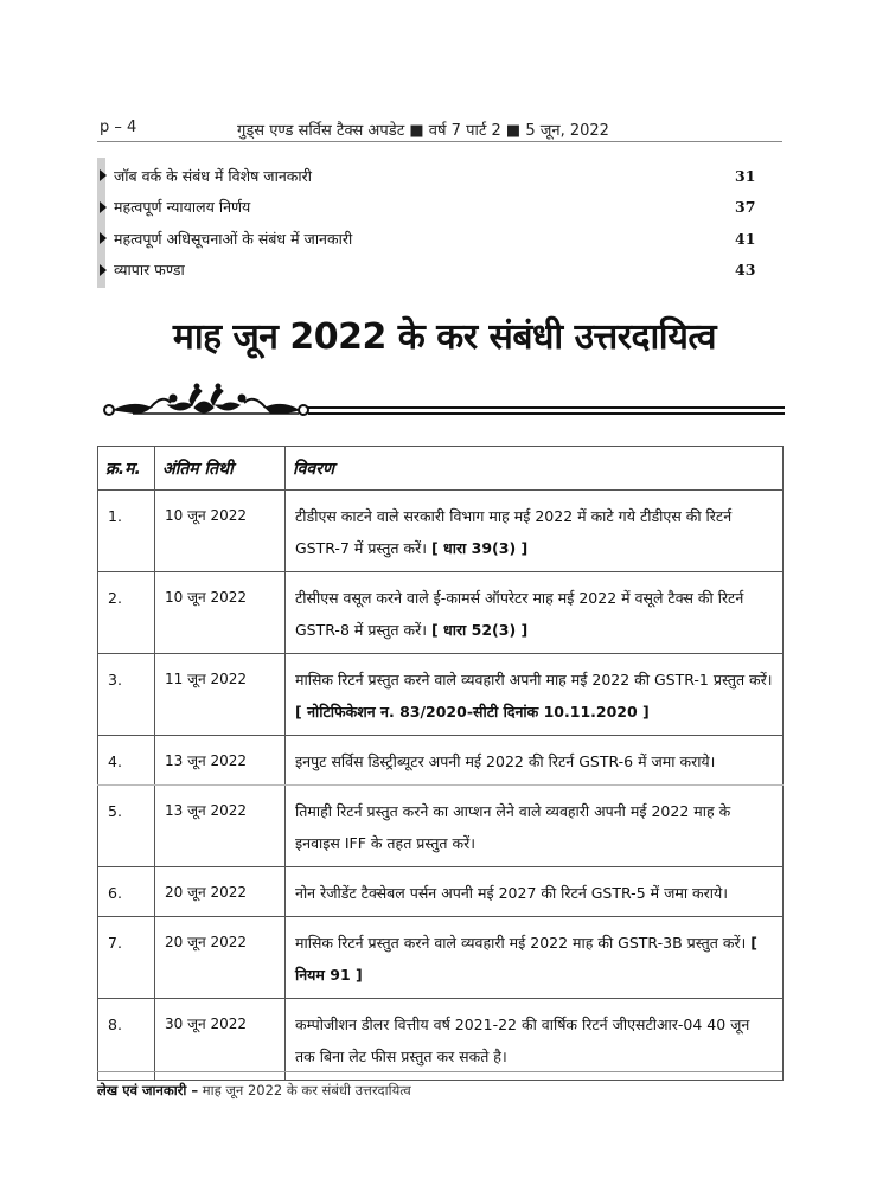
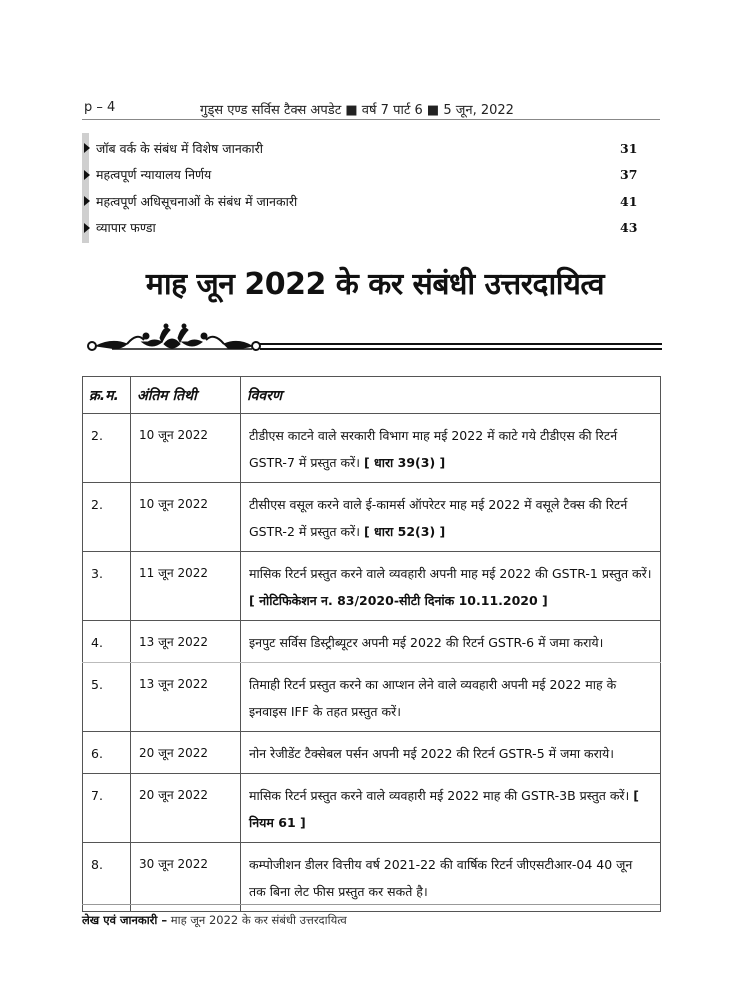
  p – 4
- गुड्स एण्ड सर्विस टैक्स अपडेट ■ वर्ष 7 पार्ट 2 ■ 5 जून, 2022
+ गुड्स एण्ड सर्विस टैक्स अपडेट ■ वर्ष 7 पार्ट 6 ■ 5 जून, 2022
  जॉब वर्क के संबंध में विशेष जानकारी
  31
  महत्वपूर्ण न्यायालय निर्णय
  37
  महत्वपूर्ण अधिसूचनाओं के संबंध में जानकारी
  41
  व्यापार फण्डा
  43
  माह जून 2022 के कर संबंधी उत्तरदायित्व
  क्र.म.	अंतिम तिथी	विवरण
- 1.	10 जून 2022	टीडीएस काटने वाले सरकारी विभाग माह मई 2022 में काटे गये टीडीएस की रिटर्न GSTR-7 में प्रस्तुत करें। [ धारा 39(3) ]
+ 2.	10 जून 2022	टीडीएस काटने वाले सरकारी विभाग माह मई 2022 में काटे गये टीडीएस की रिटर्न GSTR-7 में प्रस्तुत करें। [ धारा 39(3) ]
- 2.	10 जून 2022	टीसीएस वसूल करने वाले ई-कामर्स ऑपरेटर माह मई 2022 में वसूले टैक्स की रिटर्न GSTR-8 में प्रस्तुत करें। [ धारा 52(3) ]
+ 2.	10 जून 2022	टीसीएस वसूल करने वाले ई-कामर्स ऑपरेटर माह मई 2022 में वसूले टैक्स की रिटर्न GSTR-2 में प्रस्तुत करें। [ धारा 52(3) ]
  3.	11 जून 2022	मासिक रिटर्न प्रस्तुत करने वाले व्यवहारी अपनी माह मई 2022 की GSTR-1 प्रस्तुत करें। [ नोटिफिकेशन न. 83/2020-सीटी दिनांक 10.11.2020 ]
  4.	13 जून 2022	इनपुट सर्विस डिस्ट्रीब्यूटर अपनी मई 2022 की रिटर्न GSTR-6 में जमा कराये।
  5.	13 जून 2022	तिमाही रिटर्न प्रस्तुत करने का आप्शन लेने वाले व्यवहारी अपनी मई 2022 माह के इनवाइस IFF के तहत प्रस्तुत करें।
- 6.	20 जून 2022	नोन रेजीडेंट टैक्सेबल पर्सन अपनी मई 2027 की रिटर्न GSTR-5 में जमा कराये।
+ 6.	20 जून 2022	नोन रेजीडेंट टैक्सेबल पर्सन अपनी मई 2022 की रिटर्न GSTR-5 में जमा कराये।
- 7.	20 जून 2022	मासिक रिटर्न प्रस्तुत करने वाले व्यवहारी मई 2022 माह की GSTR-3B प्रस्तुत करें। [ नियम 91 ]
+ 7.	20 जून 2022	मासिक रिटर्न प्रस्तुत करने वाले व्यवहारी मई 2022 माह की GSTR-3B प्रस्तुत करें। [ नियम 61 ]
  8.	30 जून 2022	कम्पोजीशन डीलर वित्तीय वर्ष 2021-22 की वार्षिक रिटर्न जीएसटीआर-04 40 जून तक बिना लेट फीस प्रस्तुत कर सकते है।
  लेख एवं जानकारी – माह जून 2022 के कर संबंधी उत्तरदायित्व
